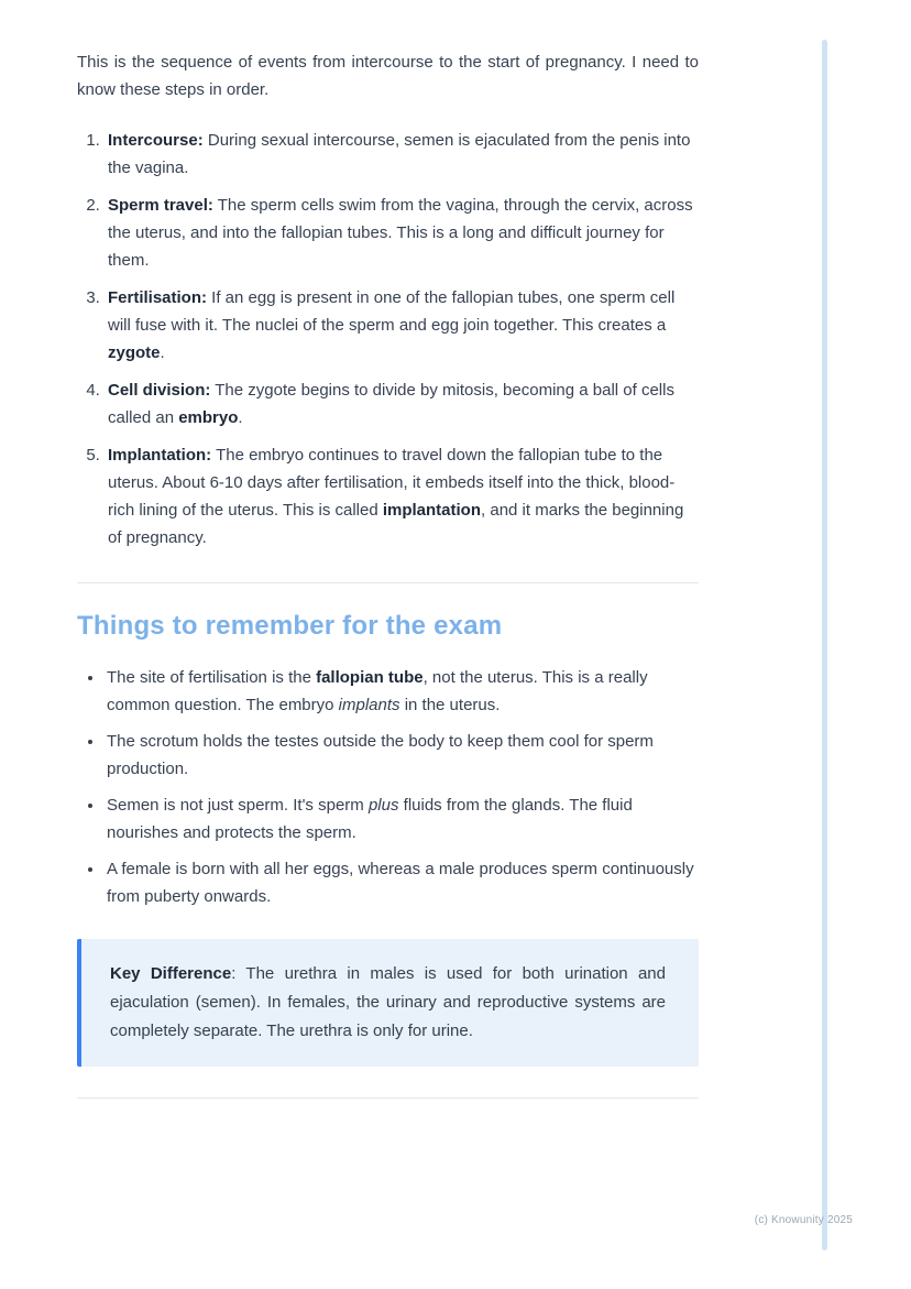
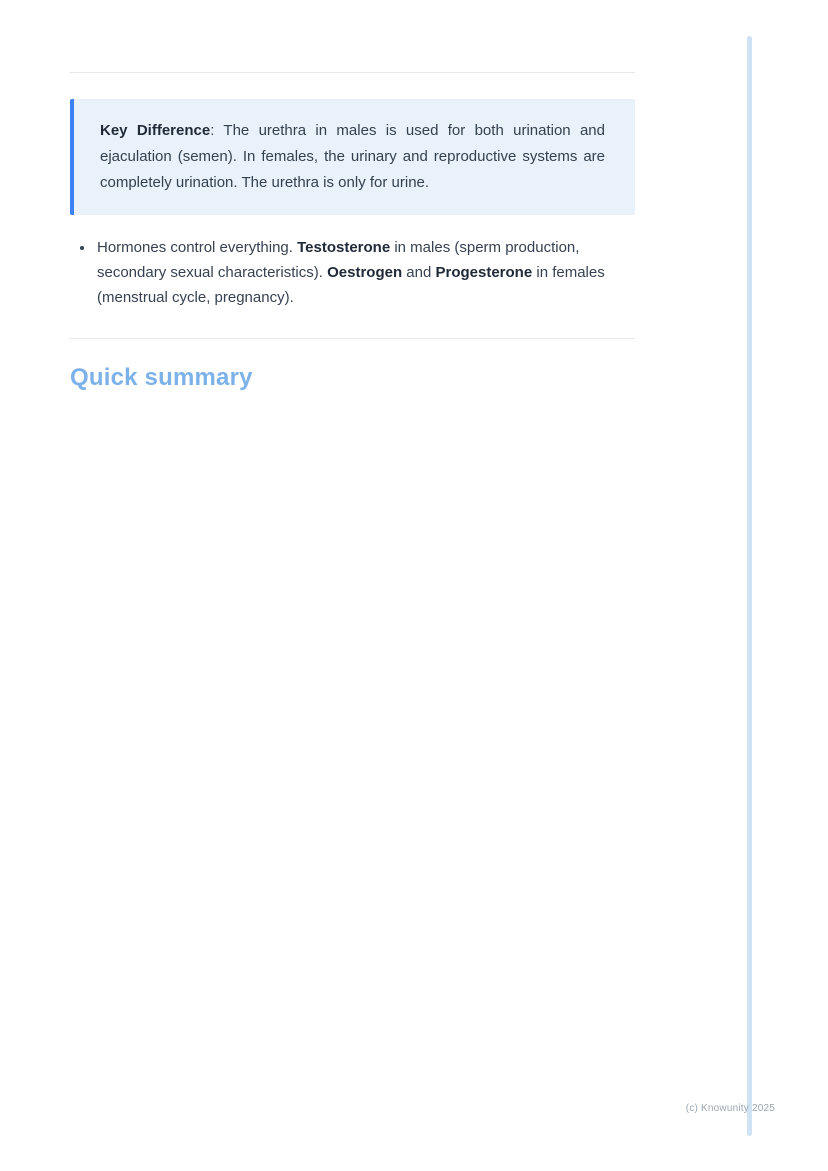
- This is the sequence of events from intercourse to the start of pregnancy. I need to know these steps in order.
- Intercourse: During sexual intercourse, semen is ejaculated from the penis into the vagina.
- Sperm travel: The sperm cells swim from the vagina, through the cervix, across the uterus, and into the fallopian tubes. This is a long and difficult journey for them.
- Fertilisation: If an egg is present in one of the fallopian tubes, one sperm cell will fuse with it. The nuclei of the sperm and egg join together. This creates a zygote.
- Cell division: The zygote begins to divide by mitosis, becoming a ball of cells called an embryo.
- Implantation: The embryo continues to travel down the fallopian tube to the uterus. About 6-10 days after fertilisation, it embeds itself into the thick, blood-rich lining of the uterus. This is called implantation, and it marks the beginning of pregnancy.
- Things to remember for the exam
- The site of fertilisation is the fallopian tube, not the uterus. This is a really common question. The embryo implants in the uterus.
- The scrotum holds the testes outside the body to keep them cool for sperm production.
- Semen is not just sperm. It's sperm plus fluids from the glands. The fluid nourishes and protects the sperm.
- A female is born with all her eggs, whereas a male produces sperm continuously from puberty onwards.
- Key Difference: The urethra in males is used for both urination and ejaculation (semen). In females, the urinary and reproductive systems are completely separate. The urethra is only for urine.
+ Key Difference: The urethra in males is used for both urination and ejaculation (semen). In females, the urinary and reproductive systems are completely urination. The urethra is only for urine.
+ Hormones control everything. Testosterone in males (sperm production, secondary sexual characteristics). Oestrogen and Progesterone in females (menstrual cycle, pregnancy).
+ Quick summary
  (c) Knowunity 2025
